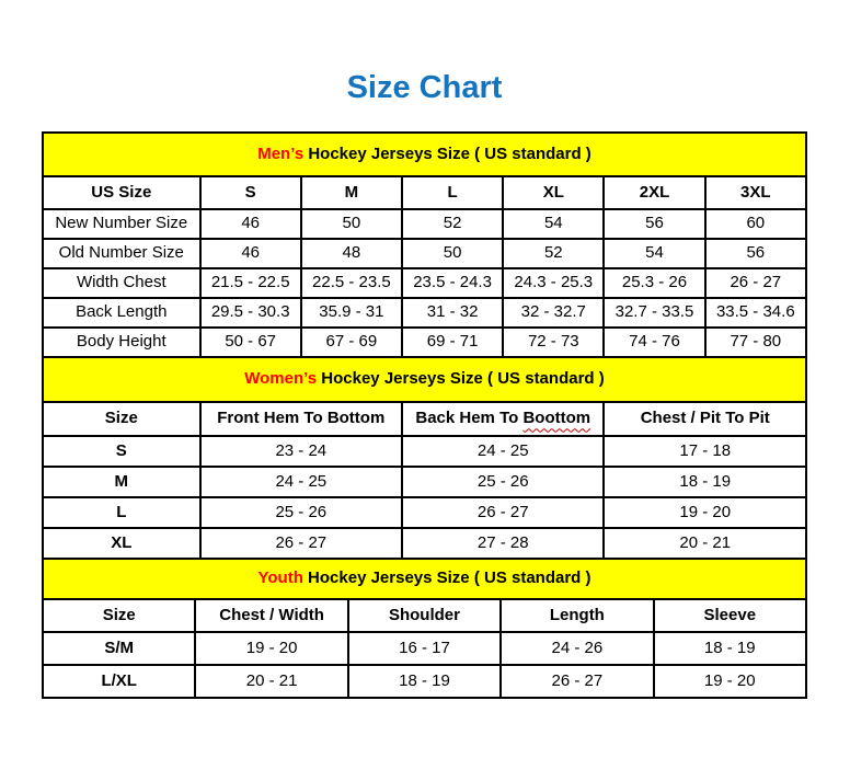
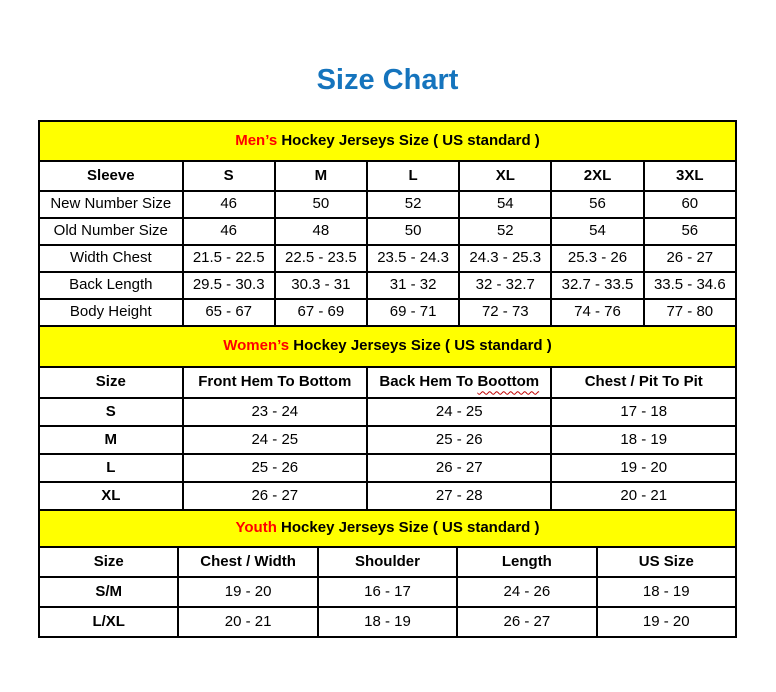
  Size Chart
  Men’s Hockey Jerseys Size ( US standard )
- US Size	S	M	L	XL	2XL	3XL
+ Sleeve	S	M	L	XL	2XL	3XL
  New Number Size	46	50	52	54	56	60
  Old Number Size	46	48	50	52	54	56
  Width Chest	21.5 - 22.5	22.5 - 23.5	23.5 - 24.3	24.3 - 25.3	25.3 - 26	26 - 27
- Back Length	29.5 - 30.3	35.9 - 31	31 - 32	32 - 32.7	32.7 - 33.5	33.5 - 34.6
+ Back Length	29.5 - 30.3	30.3 - 31	31 - 32	32 - 32.7	32.7 - 33.5	33.5 - 34.6
- Body Height	50 - 67	67 - 69	69 - 71	72 - 73	74 - 76	77 - 80
+ Body Height	65 - 67	67 - 69	69 - 71	72 - 73	74 - 76	77 - 80
  Women’s Hockey Jerseys Size ( US standard )
  Size	Front Hem To Bottom	Back Hem To Boottom	Chest / Pit To Pit
  S	23 - 24	24 - 25	17 - 18
  M	24 - 25	25 - 26	18 - 19
  L	25 - 26	26 - 27	19 - 20
  XL	26 - 27	27 - 28	20 - 21
  Youth Hockey Jerseys Size ( US standard )
- Size	Chest / Width	Shoulder	Length	Sleeve
+ Size	Chest / Width	Shoulder	Length	US Size
  S/M	19 - 20	16 - 17	24 - 26	18 - 19
  L/XL	20 - 21	18 - 19	26 - 27	19 - 20
